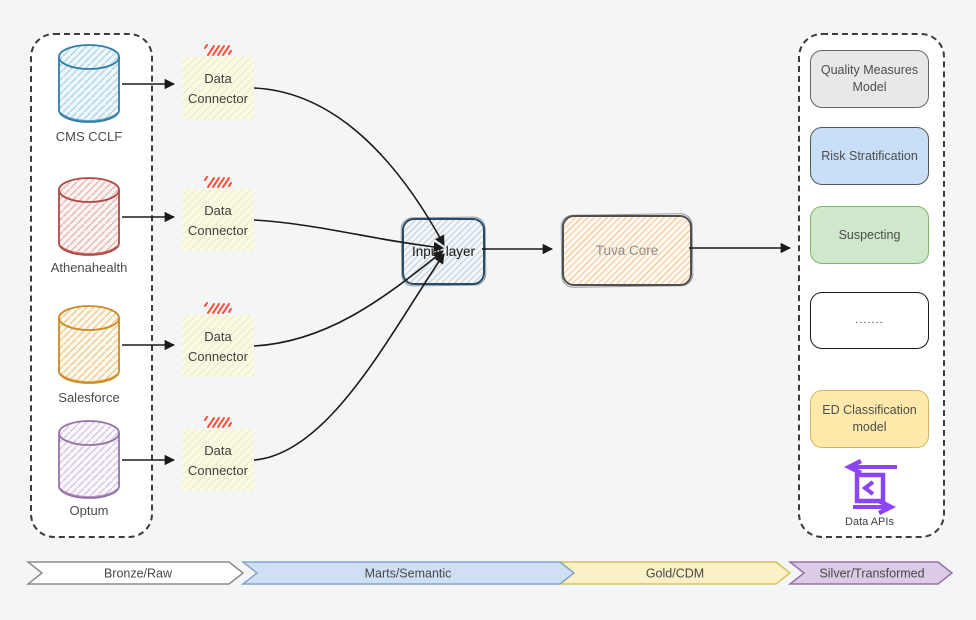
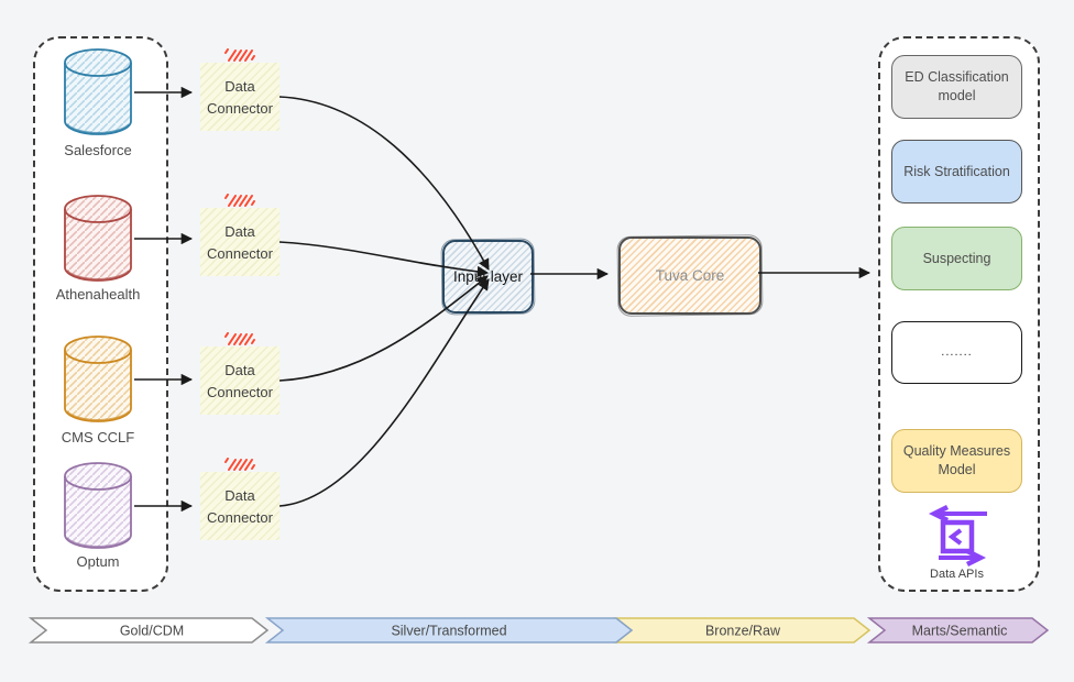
- CMS CCLF
+ Salesforce
  Athenahealth
- Salesforce
+ CMS CCLF
  Optum
  Data
  Connector
  Data
  Connector
  Data
  Connector
  Data
  Connector
  Input layer
  Tuva Core
- Quality Measures Model
+ ED Classification model
  Risk Stratification
  Suspecting
  .......
- ED Classification model
+ Quality Measures Model
  Data APIs
- Bronze/Raw
+ Gold/CDM
- Marts/Semantic
+ Silver/Transformed
- Gold/CDM
+ Bronze/Raw
- Silver/Transformed
+ Marts/Semantic
